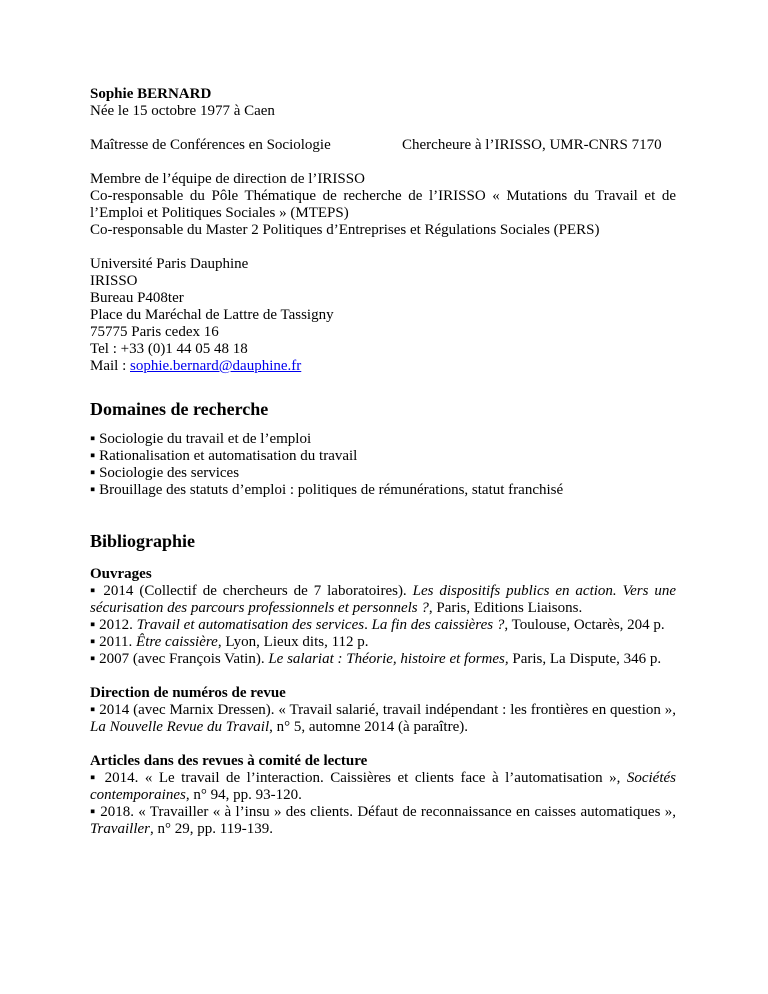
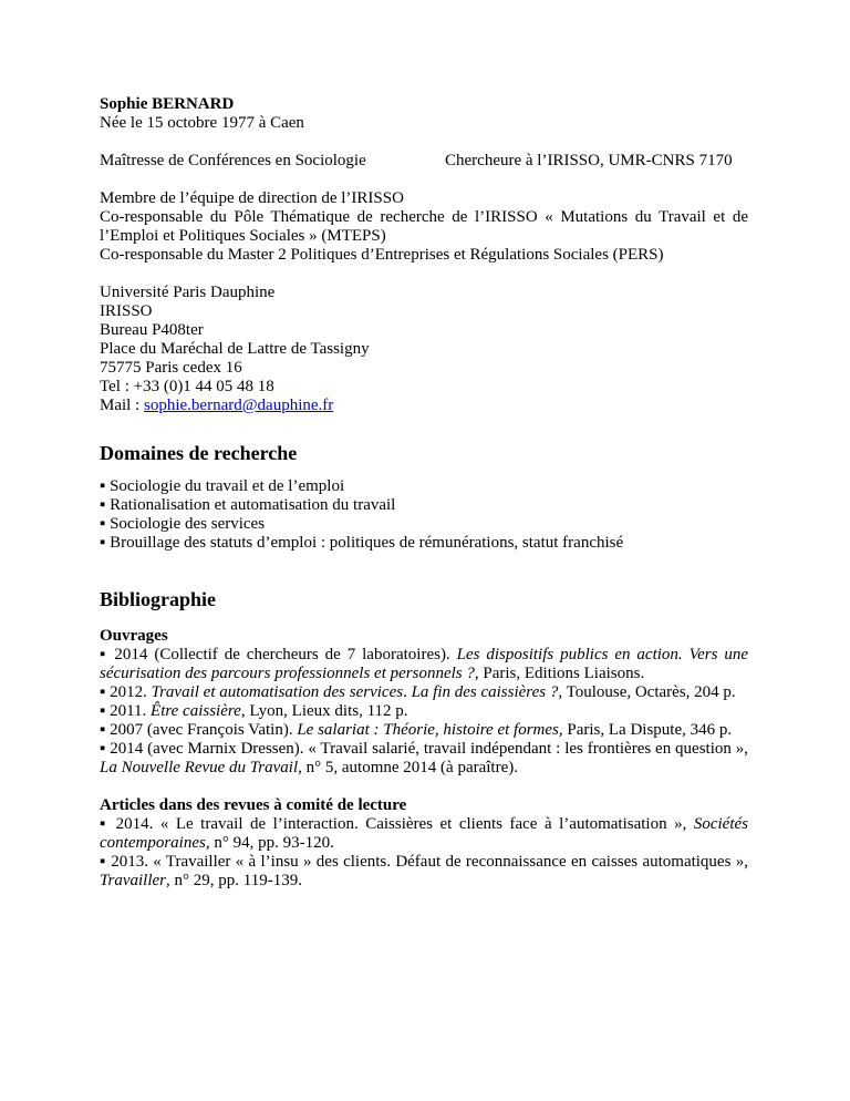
  Sophie BERNARD
  Née le 15 octobre 1977 à Caen
  Maîtresse de Conférences en Sociologie
  Chercheure à l’IRISSO, UMR-CNRS 7170
  Membre de l’équipe de direction de l’IRISSO
  Co-responsable du Pôle Thématique de recherche de l’IRISSO « Mutations du Travail et de l’Emploi et Politiques Sociales » (MTEPS)
  Co-responsable du Master 2 Politiques d’Entreprises et Régulations Sociales (PERS)
  Université Paris Dauphine
  IRISSO
  Bureau P408ter
  Place du Maréchal de Lattre de Tassigny
  75775 Paris cedex 16
  Tel : +33 (0)1 44 05 48 18
  Mail : sophie.bernard@dauphine.fr
  Domaines de recherche
  ▪ Sociologie du travail et de l’emploi
  ▪ Rationalisation et automatisation du travail
  ▪ Sociologie des services
  ▪ Brouillage des statuts d’emploi : politiques de rémunérations, statut franchisé
  Bibliographie
  Ouvrages
  ▪ 2014 (Collectif de chercheurs de 7 laboratoires). Les dispositifs publics en action. Vers une sécurisation des parcours professionnels et personnels ?, Paris, Editions Liaisons.
  ▪ 2012. Travail et automatisation des services. La fin des caissières ?, Toulouse, Octarès, 204 p.
  ▪ 2011. Être caissière, Lyon, Lieux dits, 112 p.
  ▪ 2007 (avec François Vatin). Le salariat : Théorie, histoire et formes, Paris, La Dispute, 346 p.
- Direction de numéros de revue
  ▪ 2014 (avec Marnix Dressen). « Travail salarié, travail indépendant : les frontières en question », La Nouvelle Revue du Travail, n° 5, automne 2014 (à paraître).
  Articles dans des revues à comité de lecture
  ▪ 2014. « Le travail de l’interaction. Caissières et clients face à l’automatisation », Sociétés contemporaines, n° 94, pp. 93-120.
- ▪ 2018. « Travailler « à l’insu » des clients. Défaut de reconnaissance en caisses automatiques », Travailler, n° 29, pp. 119-139.
+ ▪ 2013. « Travailler « à l’insu » des clients. Défaut de reconnaissance en caisses automatiques », Travailler, n° 29, pp. 119-139.
